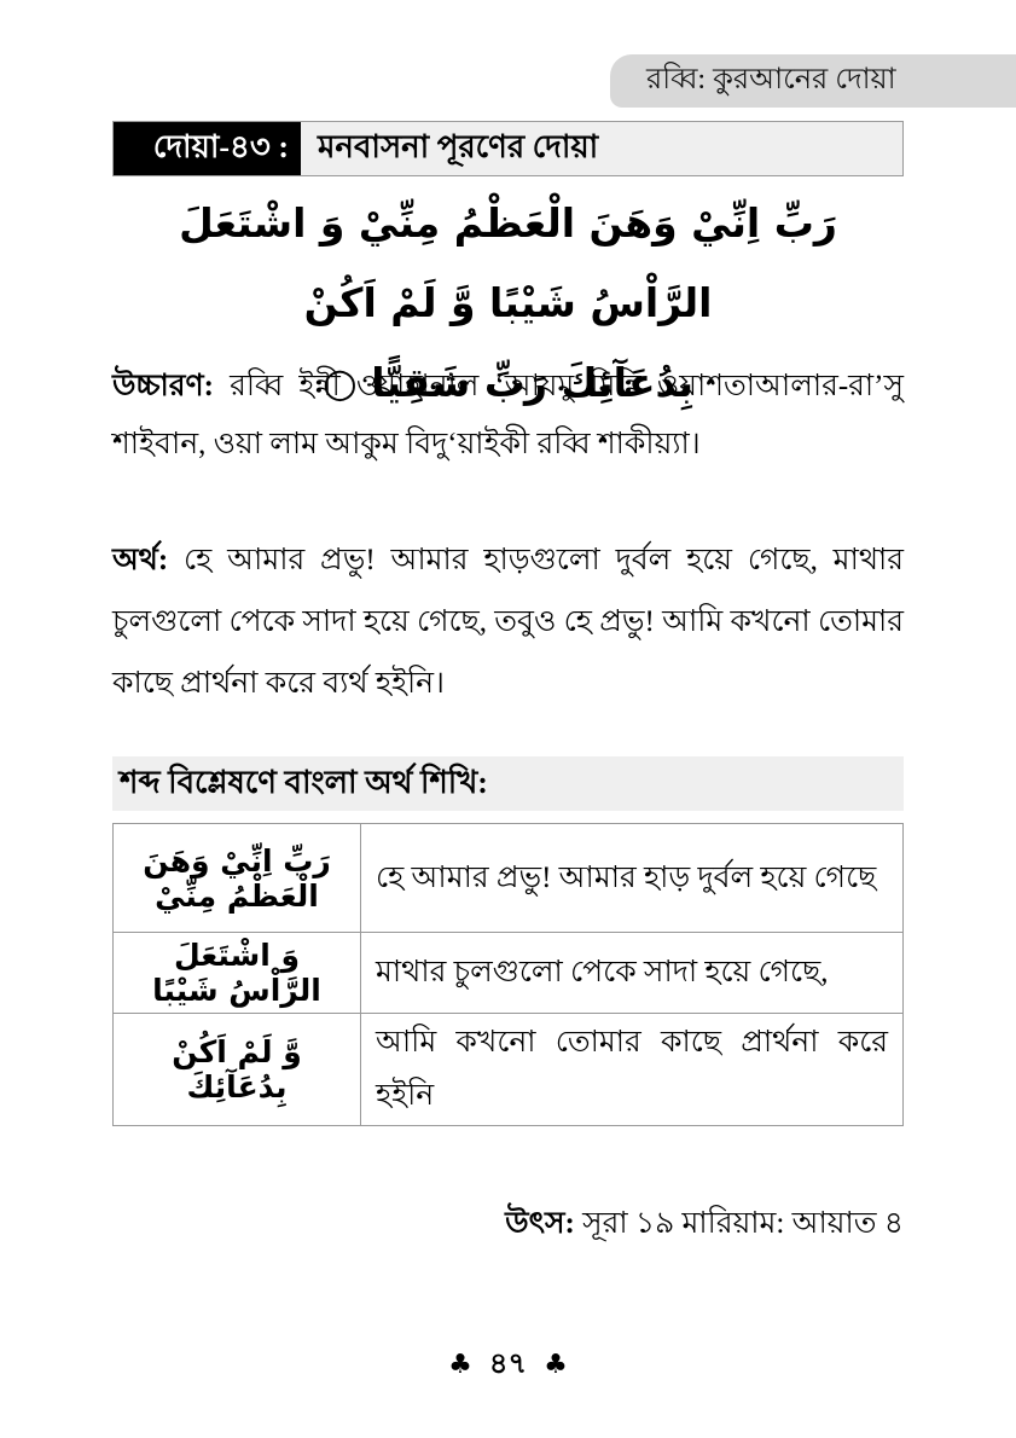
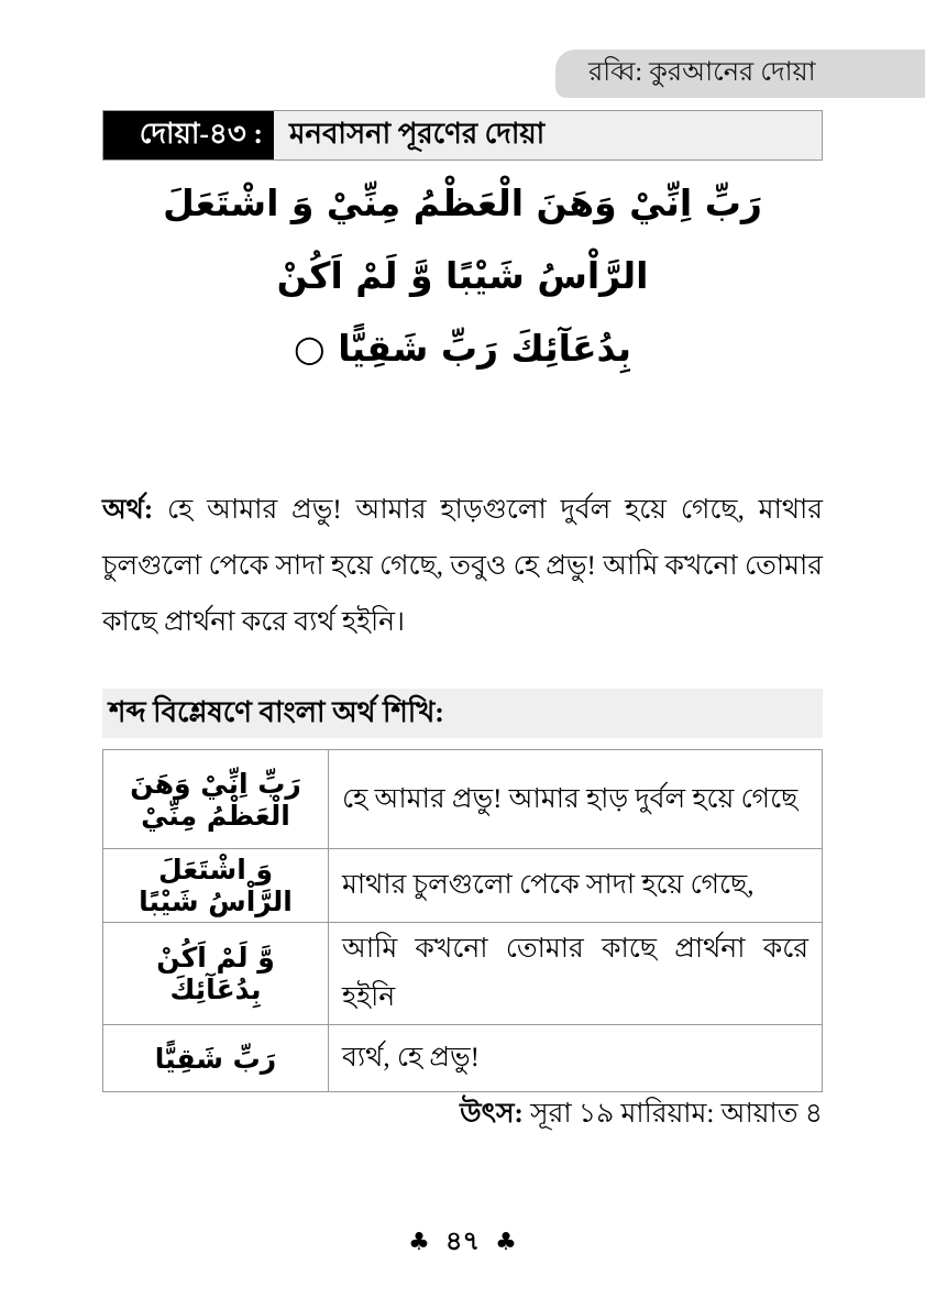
  রব্বি: কুরআনের দোয়া
  দোয়া-৪৩ :
  মনবাসনা পূরণের দোয়া
  رَبِّ اِنِّيْ وَهَنَ الْعَظْمُ مِنِّيْ وَ اشْتَعَلَ الرَّاْسُ شَيْبًا وَّ لَمْ اَكُنْ
  بِدُعَآئِكَ رَبِّ شَقِيًّا ○
- উচ্চারণ: রব্বি ইন্নী ওয়াহানাল ‘আযমু মিন্নি ওয়াশতাআলার-রা’সু শাইবান, ওয়া লাম আকুম বিদু‘য়াইকী রব্বি শাকীয়্যা।
  অর্থ: হে আমার প্রভু! আমার হাড়গুলো দুর্বল হয়ে গেছে, মাথার চুলগুলো পেকে সাদা হয়ে গেছে, তবুও হে প্রভু! আমি কখনো তোমার কাছে প্রার্থনা করে ব্যর্থ হইনি।
  শব্দ বিশ্লেষণে বাংলা অর্থ শিখি:
  رَبِّ اِنِّيْ وَهَنَ الْعَظْمُ مِنِّيْ	হে আমার প্রভু! আমার হাড় দুর্বল হয়ে গেছে
  وَ اشْتَعَلَ الرَّاْسُ شَيْبًا	মাথার চুলগুলো পেকে সাদা হয়ে গেছে,
  وَّ لَمْ اَكُنْ بِدُعَآئِكَ	আমি কখনো তোমার কাছে প্রার্থনা করে হইনি
+ رَبِّ شَقِيًّا	ব্যর্থ, হে প্রভু!
  উৎস: সূরা ১৯ মারিয়াম: আয়াত ৪
  ♣ ৪৭ ♣
